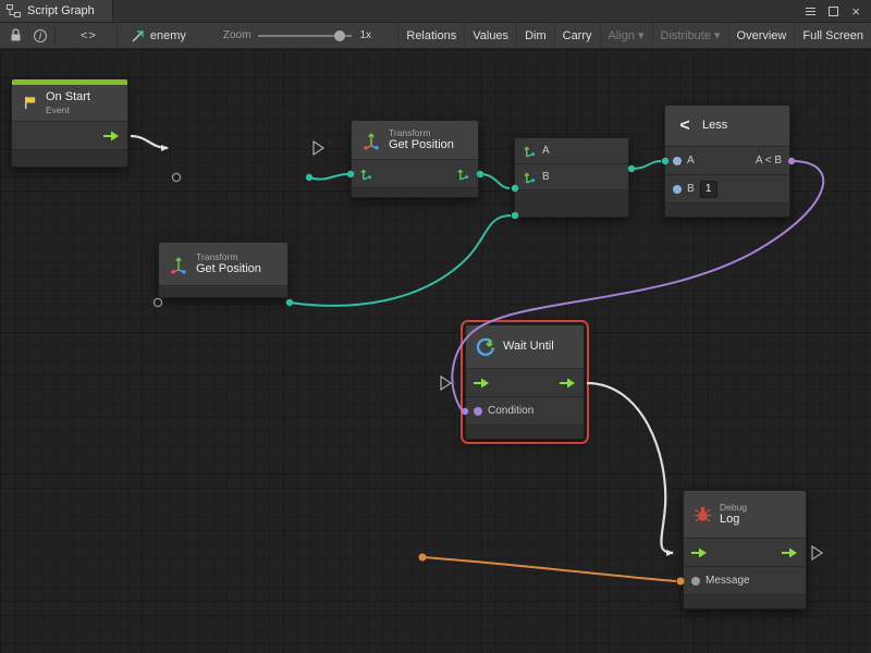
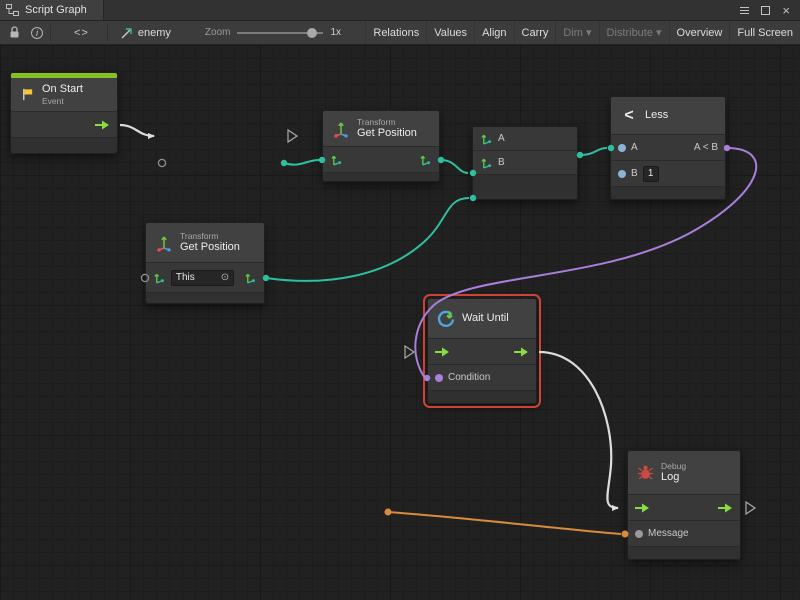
  Script Graph
  ×
  i
  <>
  enemy
  Zoom
  1x
  Relations
  Values
- Dim
+ Align
  Carry
- Align
+ Dim
  ▾
  Distribute
  ▾
  Overview
  Full Screen
  On Start
  Event
  Transform
  Get Position
  A
  B
  <
  Less
  A
  A < B
  B
  1
  Transform
  Get Position
+ This
+ ⊙
  Wait Until
  Condition
  Debug
  Log
  Message
